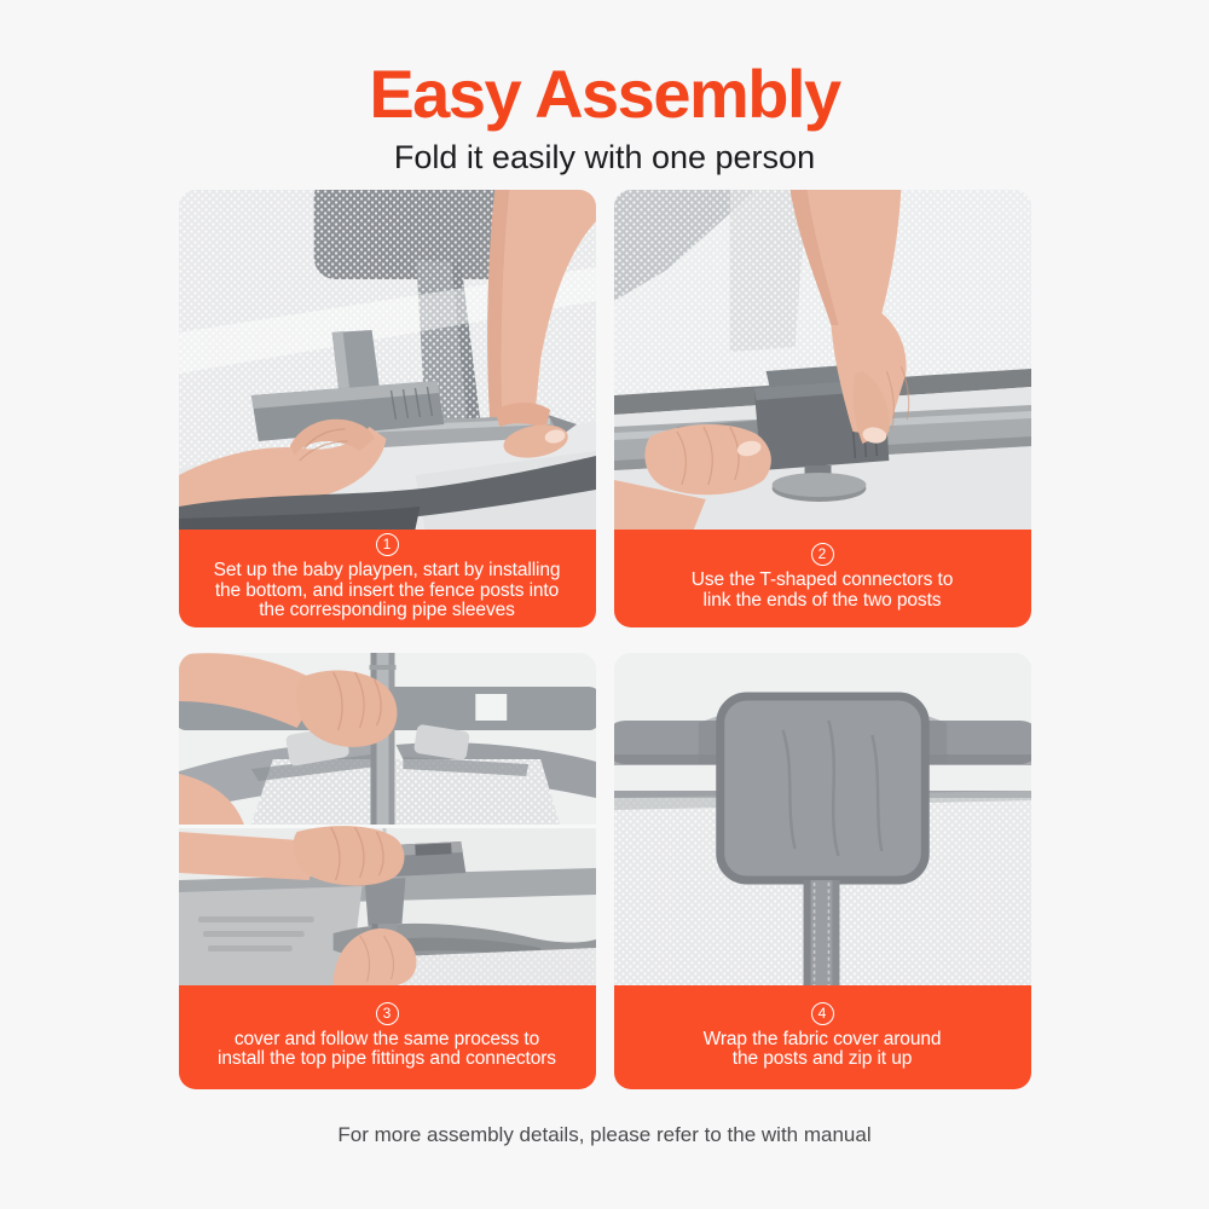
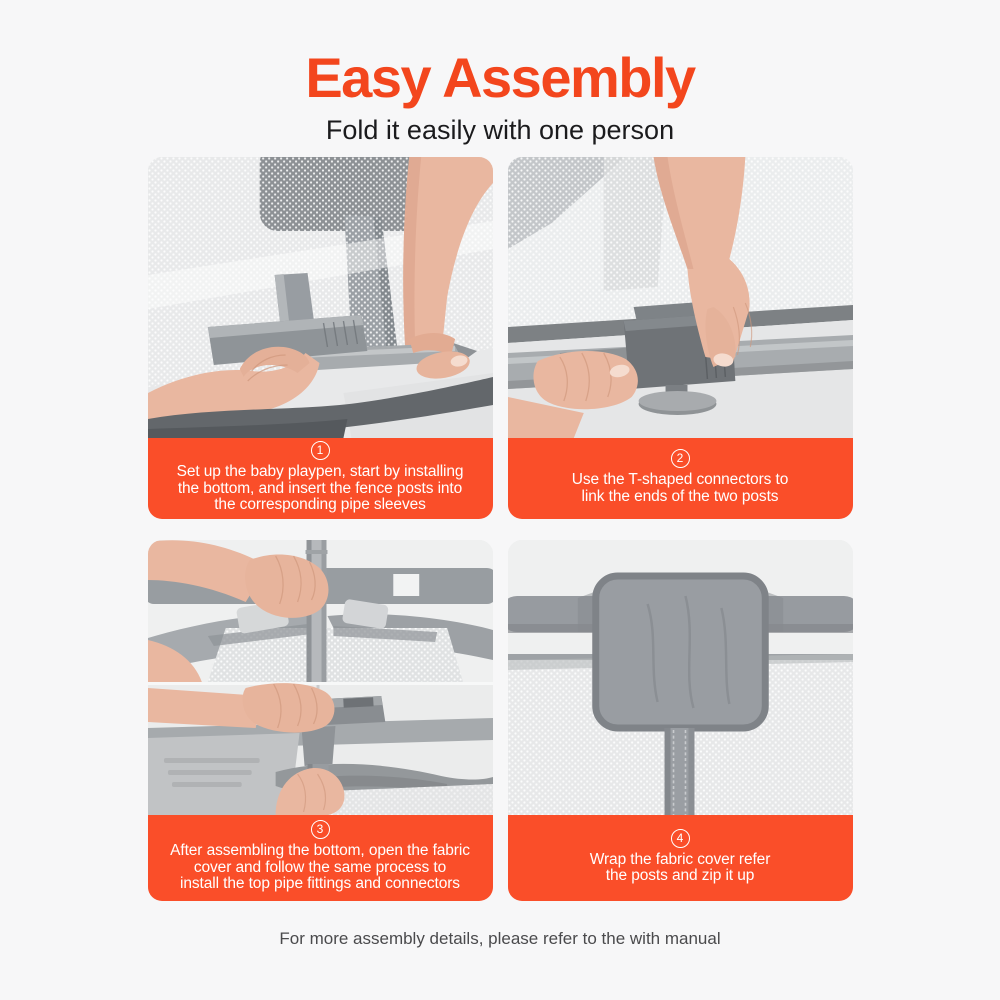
  Easy Assembly
  Fold it easily with one person
  1
  Set up the baby playpen, start by installing
  the bottom, and insert the fence posts into
  the corresponding pipe sleeves
  2
  Use the T-shaped connectors to
  link the ends of the two posts
  3
+ After assembling the bottom, open the fabric
  cover and follow the same process to
  install the top pipe fittings and connectors
  4
- Wrap the fabric cover around
+ Wrap the fabric cover refer
  the posts and zip it up
  For more assembly details, please refer to the with manual
